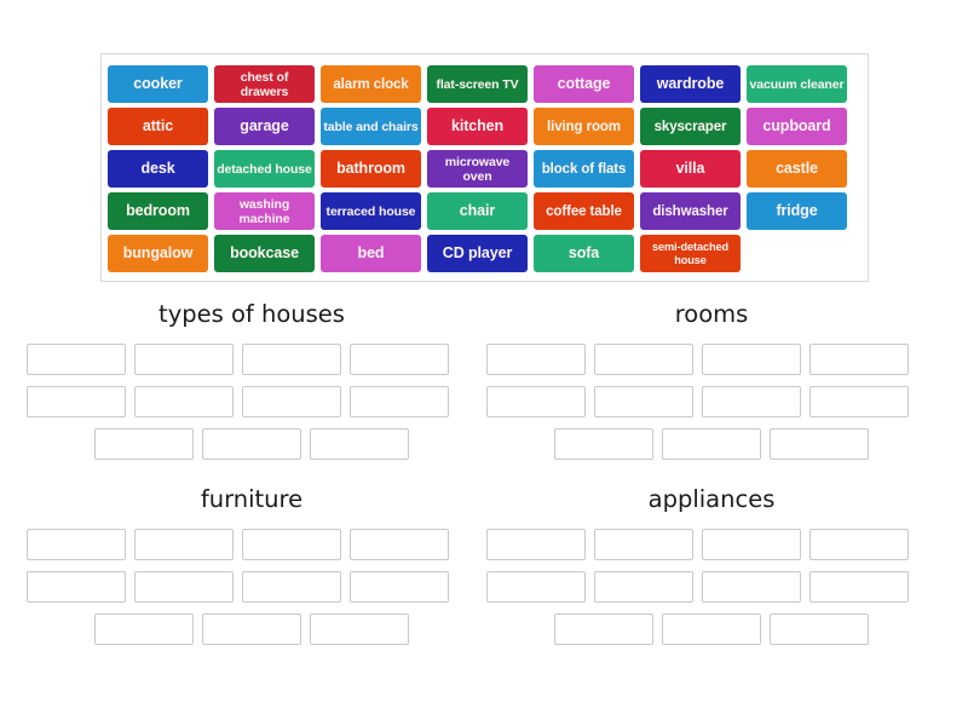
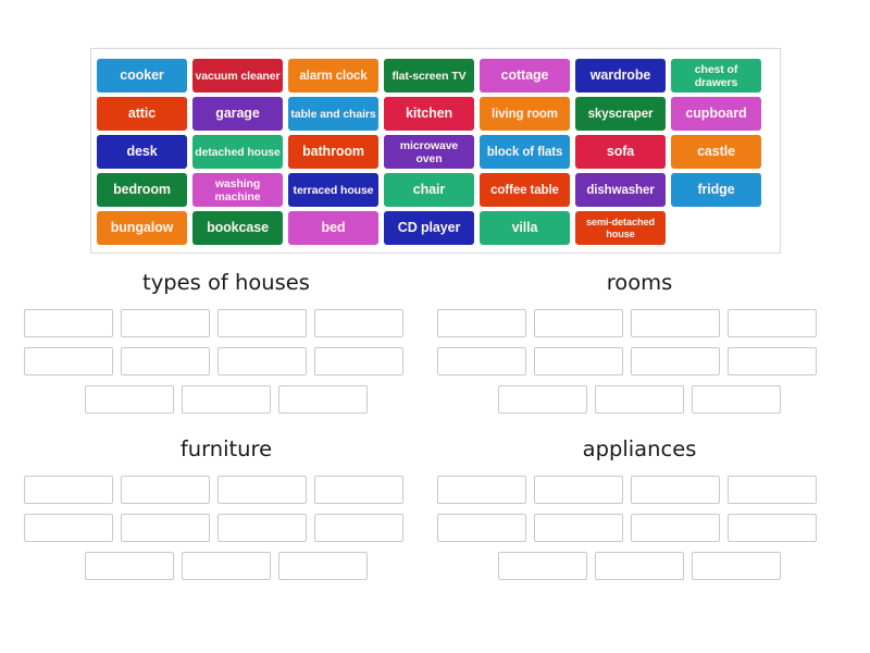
  cooker
- chest of drawers
+ vacuum cleaner
  alarm clock
  flat-screen TV
  cottage
  wardrobe
- vacuum cleaner
+ chest of drawers
  attic
  garage
  table and chairs
  kitchen
  living room
  skyscraper
  cupboard
  desk
  detached house
  bathroom
  microwave oven
  block of flats
- villa
+ sofa
  castle
  bedroom
  washing machine
  terraced house
  chair
  coffee table
  dishwasher
  fridge
  bungalow
  bookcase
  bed
  CD player
- sofa
+ villa
  semi-detached house
  types of houses
  rooms
  furniture
  appliances
